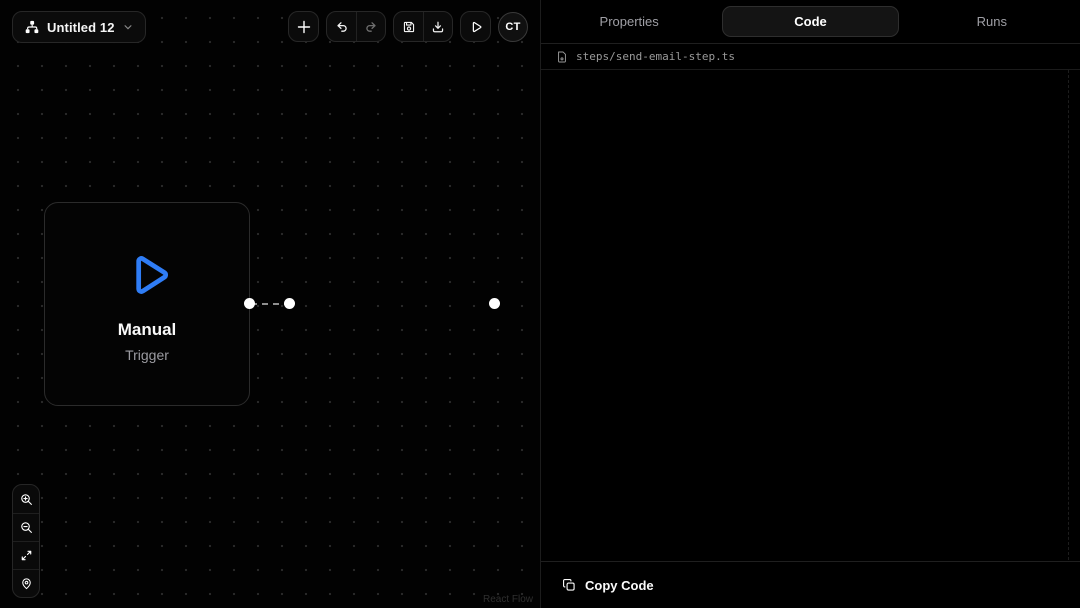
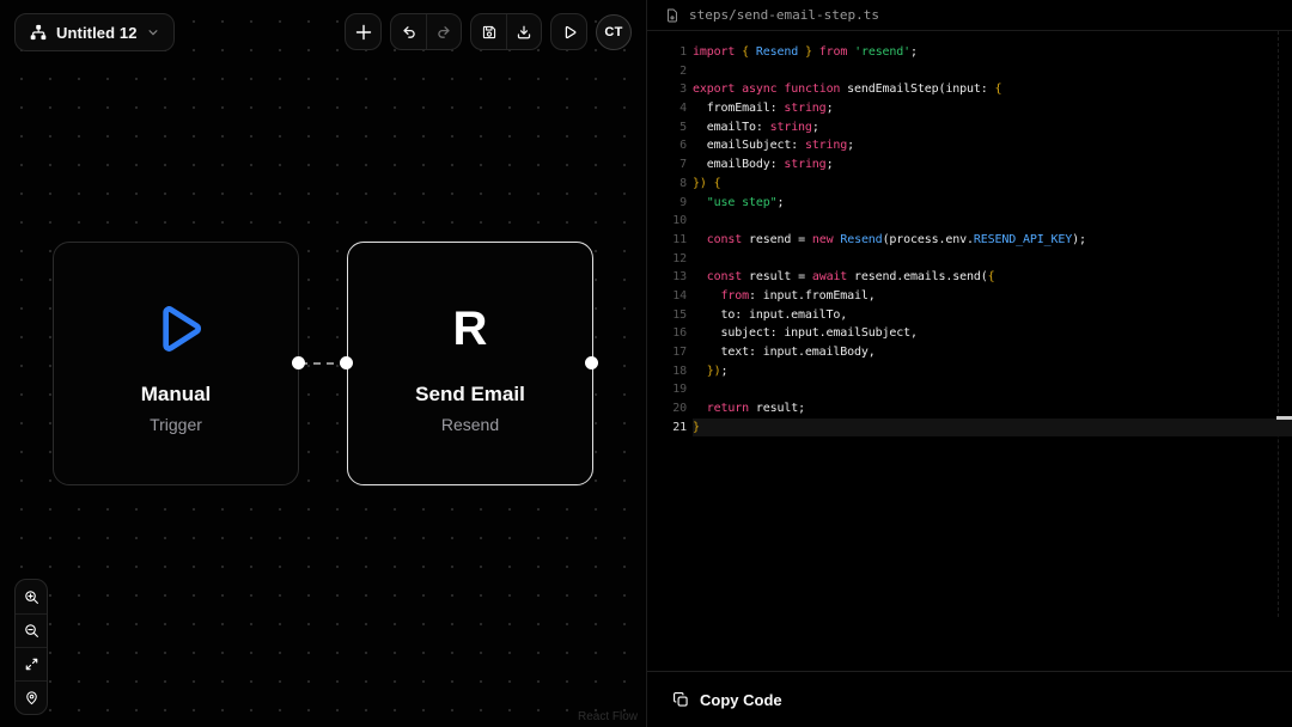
  Untitled 12
  CT
  Manual
  Trigger
+ R
+ Send Email
+ Resend
  React Flow
- Properties
- Code
- Runs
  steps/send-email-step.ts
+ 1
+ import { Resend } from 'resend';
+ 2
+ 3
+ export async function sendEmailStep(input: {
+ 4
+ fromEmail: string;
+ 5
+ emailTo: string;
+ 6
+ emailSubject: string;
+ 7
+ emailBody: string;
+ 8
+ }) {
+ 9
+ "use step";
+ 10
+ 11
+ const resend = new Resend(process.env.RESEND_API_KEY);
+ 12
+ 13
+ const result = await resend.emails.send({
+ 14
+ from: input.fromEmail,
+ 15
+ to: input.emailTo,
+ 16
+ subject: input.emailSubject,
+ 17
+ text: input.emailBody,
+ 18
+ });
+ 19
+ 20
+ return result;
+ 21
+ }
  Copy Code
